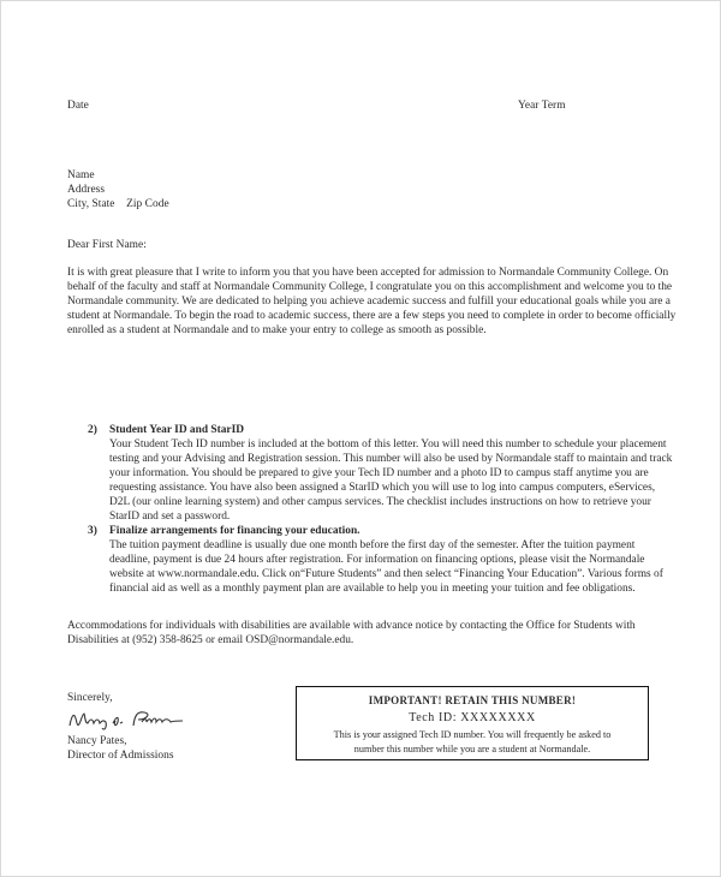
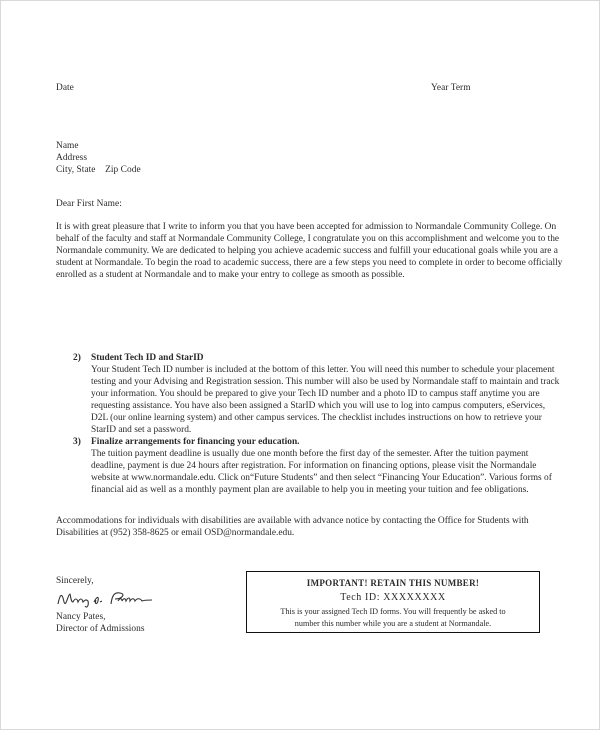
  Date
  Year Term
  Name
  Address
  City, State Zip Code
  Dear First Name:
  It is with great pleasure that I write to inform you that you have been accepted for admission to Normandale Community College. On behalf of the faculty and staff at Normandale Community College, I congratulate you on this accomplishment and welcome you to the Normandale community. We are dedicated to helping you achieve academic success and fulfill your educational goals while you are a student at Normandale. To begin the road to academic success, there are a few steps you need to complete in order to become officially enrolled as a student at Normandale and to make your entry to college as smooth as possible.
  2)
- Student Year ID and StarID
+ Student Tech ID and StarID
  Your Student Tech ID number is included at the bottom of this letter. You will need this number to schedule your placement testing and your Advising and Registration session. This number will also be used by Normandale staff to maintain and track your information. You should be prepared to give your Tech ID number and a photo ID to campus staff anytime you are requesting assistance. You have also been assigned a StarID which you will use to log into campus computers, eServices, D2L (our online learning system) and other campus services. The checklist includes instructions on how to retrieve your StarID and set a password.
  3)
  Finalize arrangements for financing your education.
  The tuition payment deadline is usually due one month before the first day of the semester. After the tuition payment deadline, payment is due 24 hours after registration. For information on financing options, please visit the Normandale website at www.normandale.edu. Click on“Future Students” and then select “Financing Your Education”. Various forms of financial aid as well as a monthly payment plan are available to help you in meeting your tuition and fee obligations.
  Accommodations for individuals with disabilities are available with advance notice by contacting the Office for Students with Disabilities at (952) 358-8625 or email OSD@normandale.edu.
  Sincerely,
  Nancy Pates,
  Director of Admissions
  IMPORTANT! RETAIN THIS NUMBER!
  Tech ID: XXXXXXXX
- This is your assigned Tech ID number. You will frequently be asked to
+ This is your assigned Tech ID forms. You will frequently be asked to
  number this number while you are a student at Normandale.
